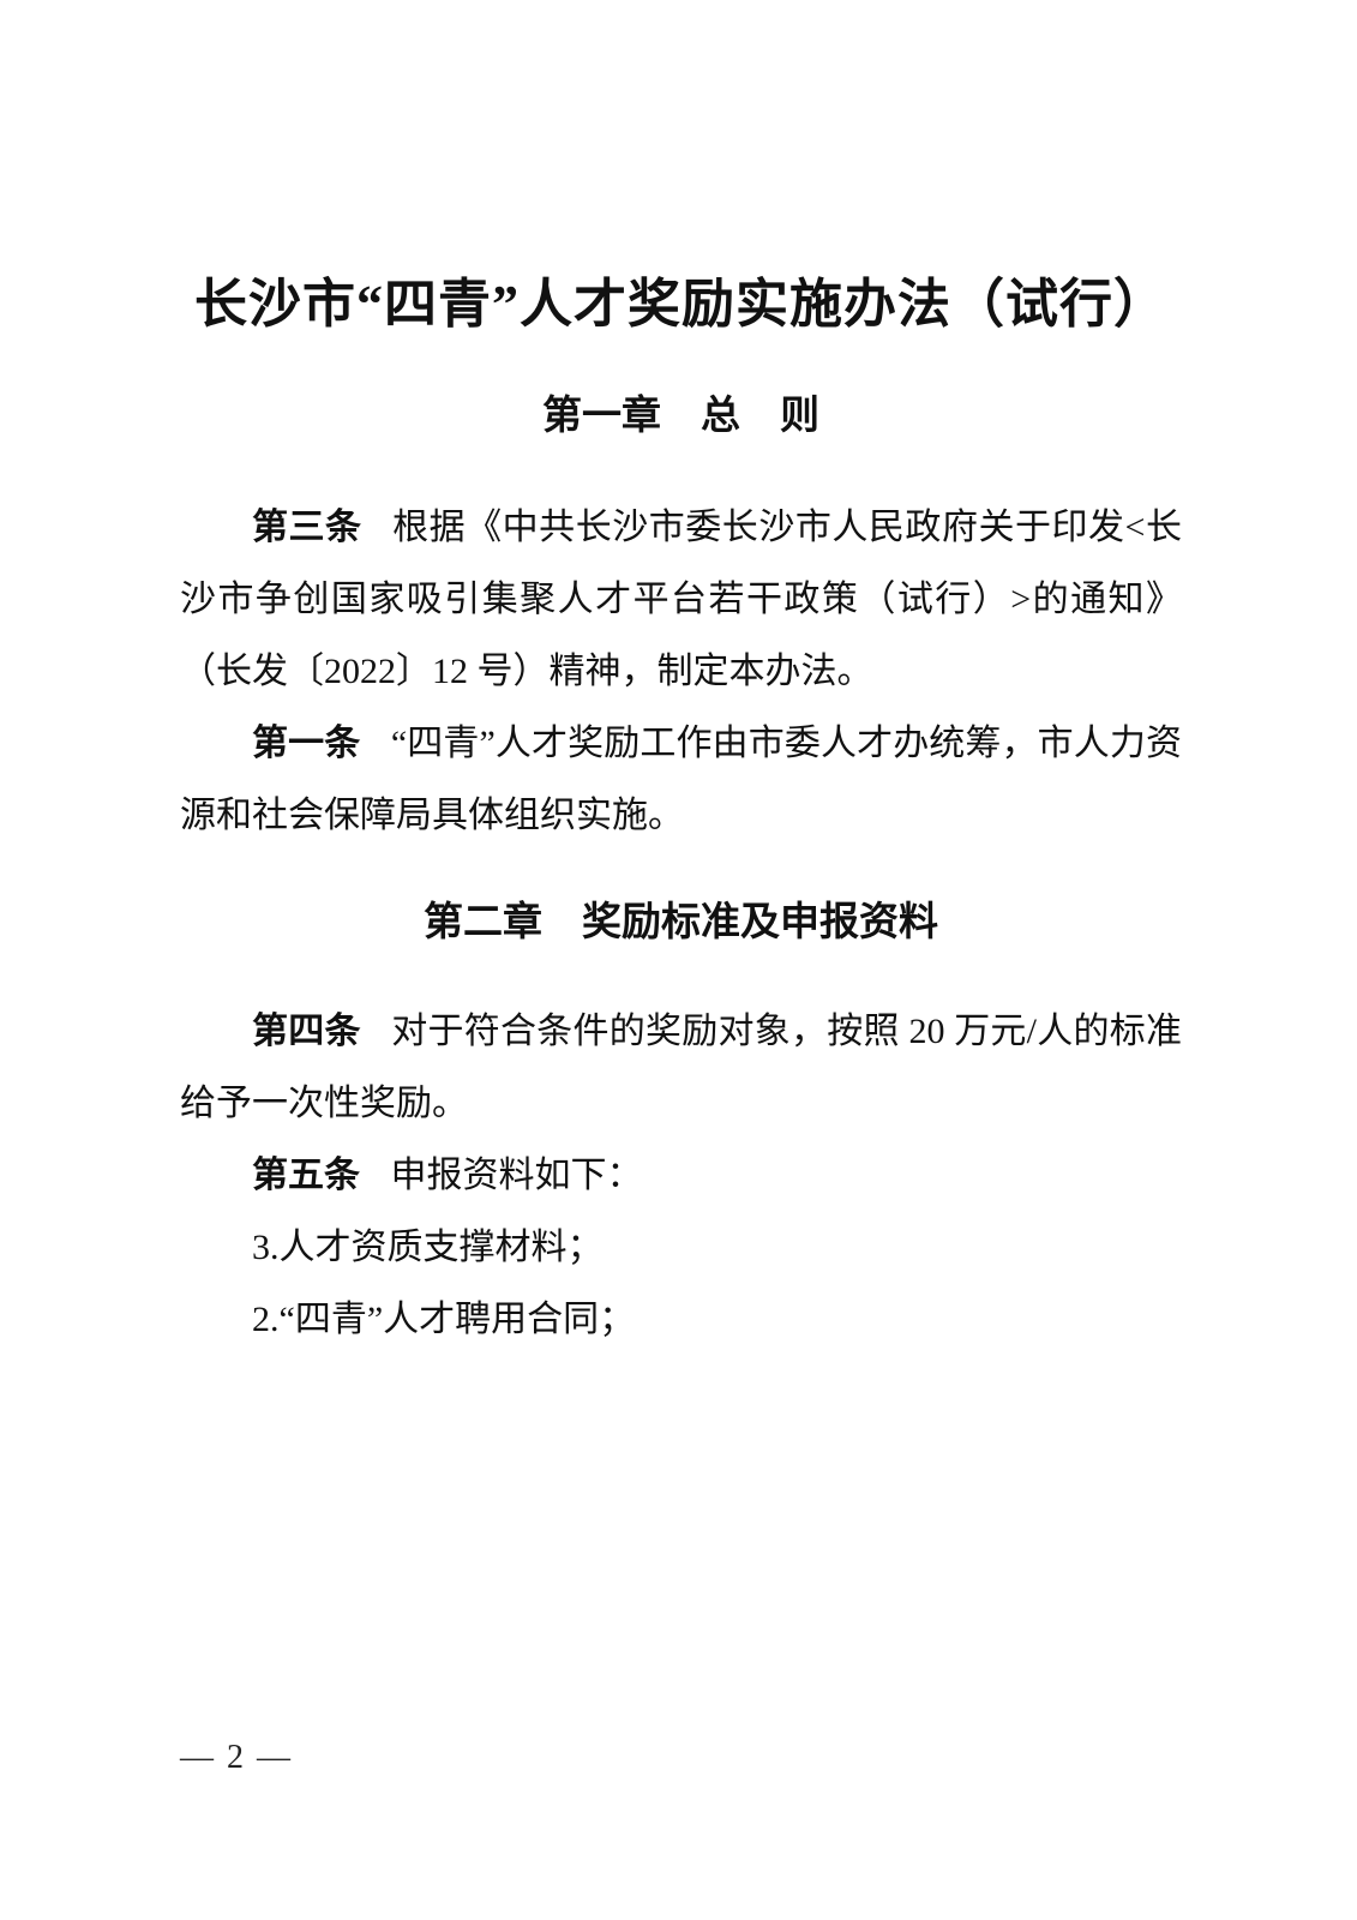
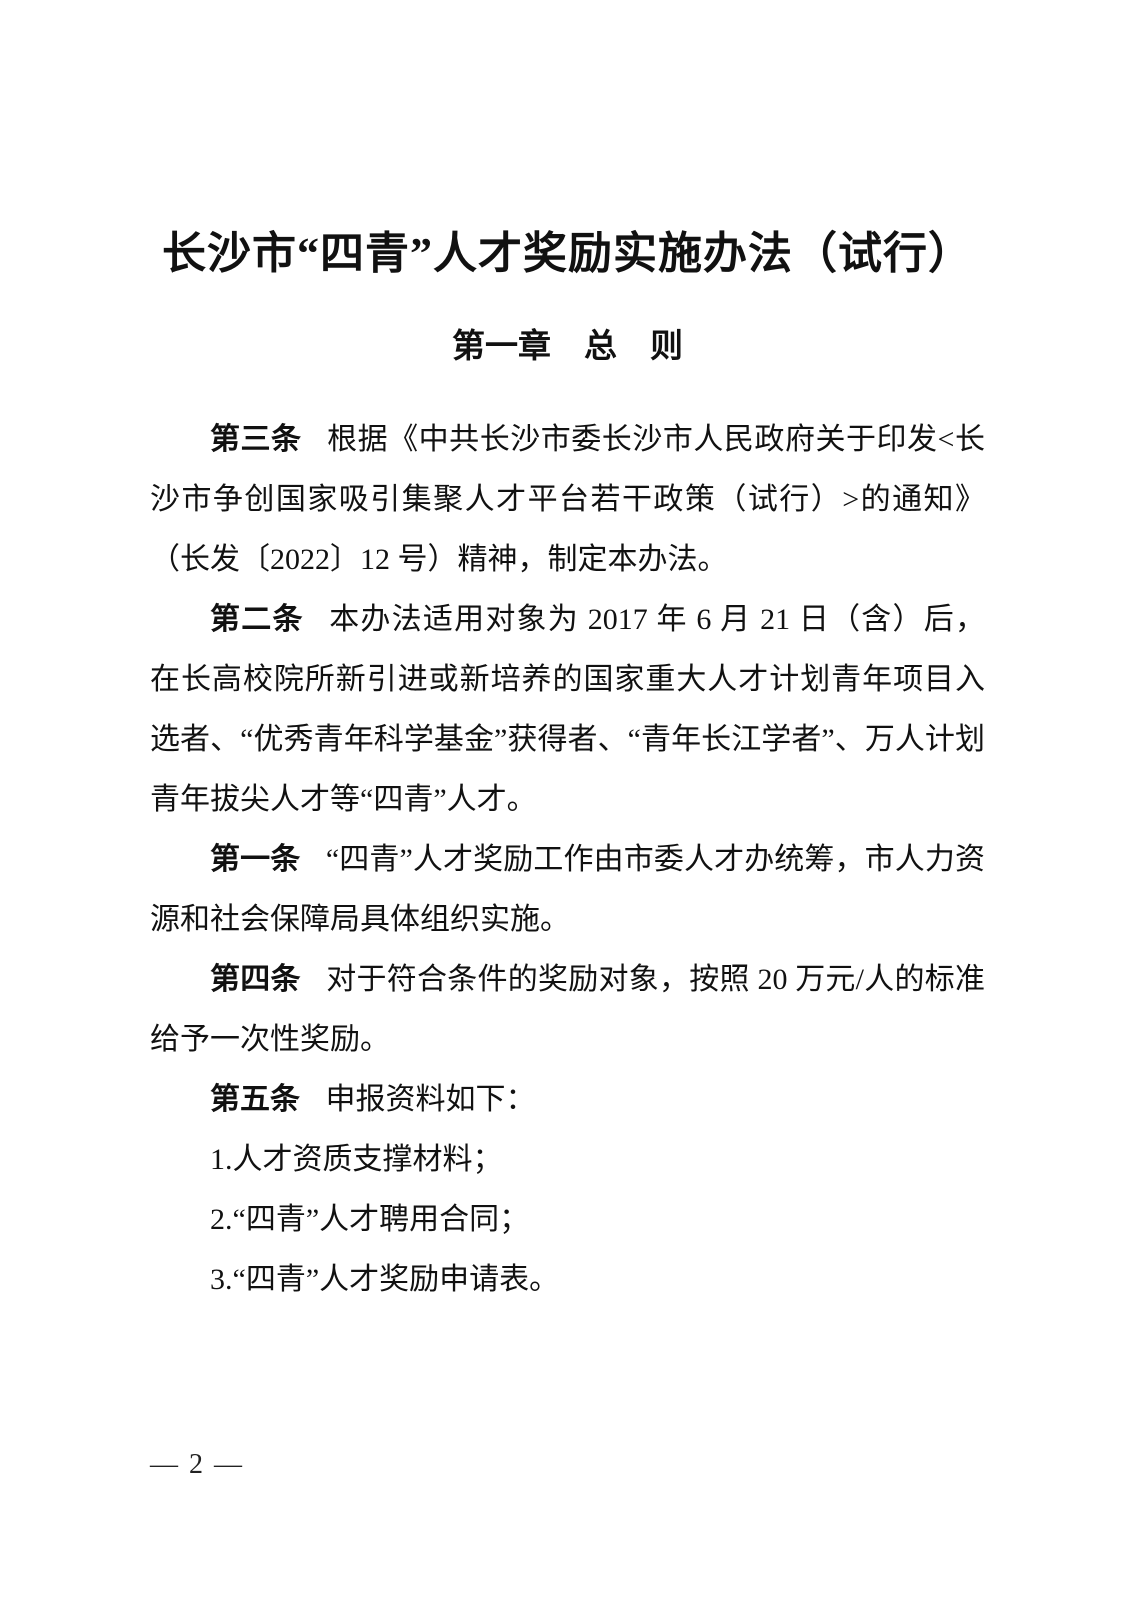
  长沙市“四青”人才奖励实施办法（试行）
  第一章 总 则
  第三条 根据《中共长沙市委长沙市人民政府关于印发<长沙市争创国家吸引集聚人才平台若干政策（试行）>的通知》（长发〔2022〕12 号）精神，制定本办法。
+ 第二条 本办法适用对象为 2017 年 6 月 21 日（含）后，在长高校院所新引进或新培养的国家重大人才计划青年项目入选者、“优秀青年科学基金”获得者、“青年长江学者”、万人计划青年拔尖人才等“四青”人才。
  第一条 “四青”人才奖励工作由市委人才办统筹，市人力资源和社会保障局具体组织实施。
- 第二章 奖励标准及申报资料
  第四条 对于符合条件的奖励对象，按照 20 万元/人的标准给予一次性奖励。
  第五条 申报资料如下：
- 3.人才资质支撑材料；
+ 1.人才资质支撑材料；
  2.“四青”人才聘用合同；
+ 3.“四青”人才奖励申请表。
  — 2 —
